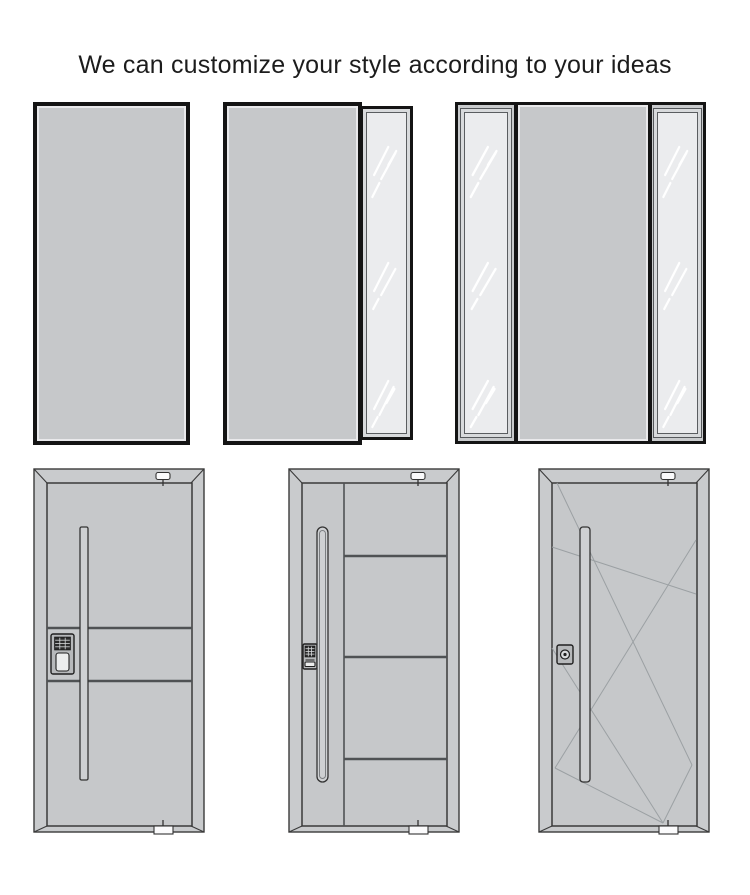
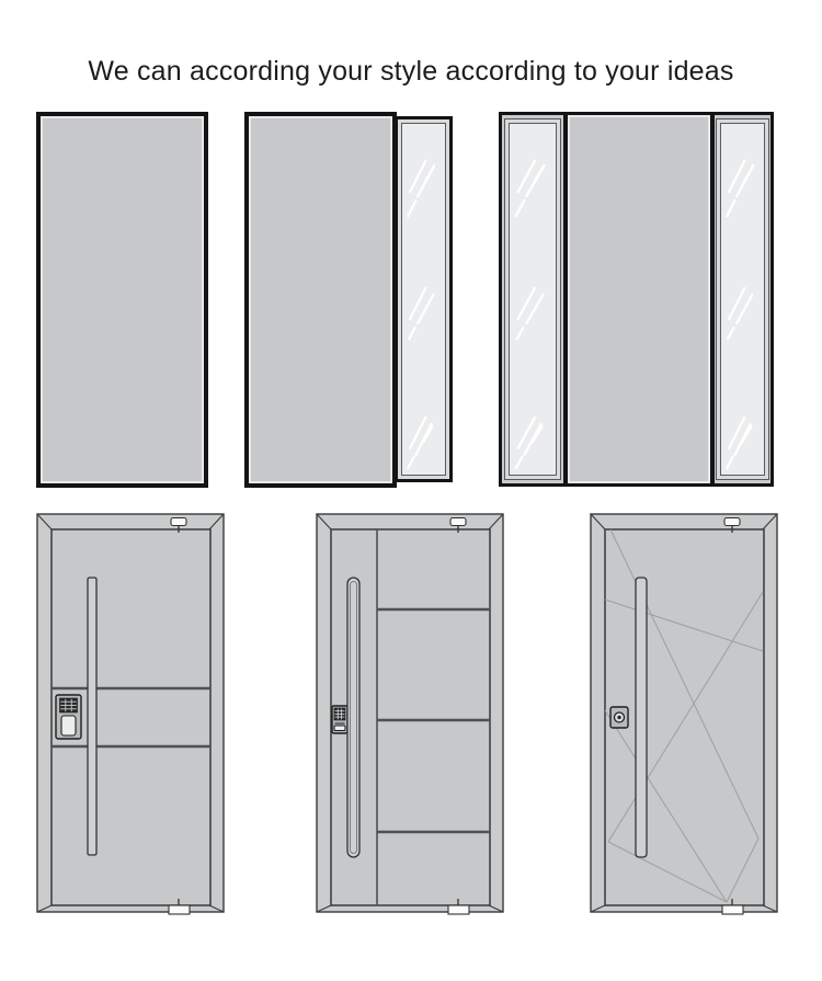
- We can customize your style according to your ideas
+ We can according your style according to your ideas
